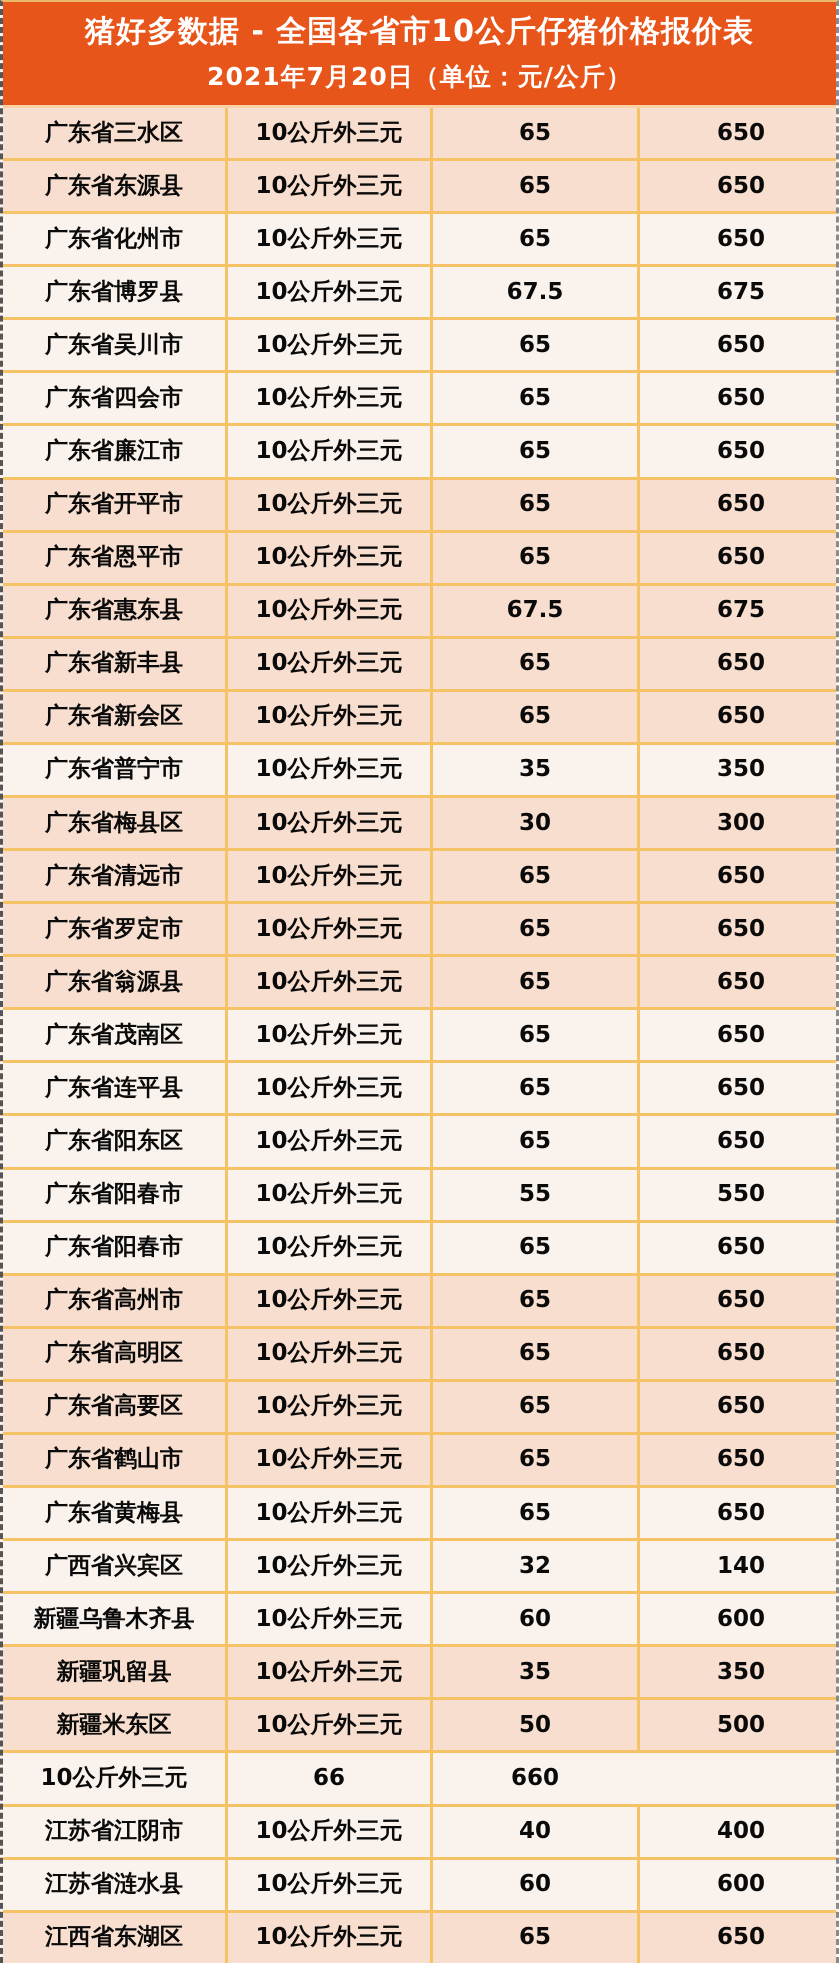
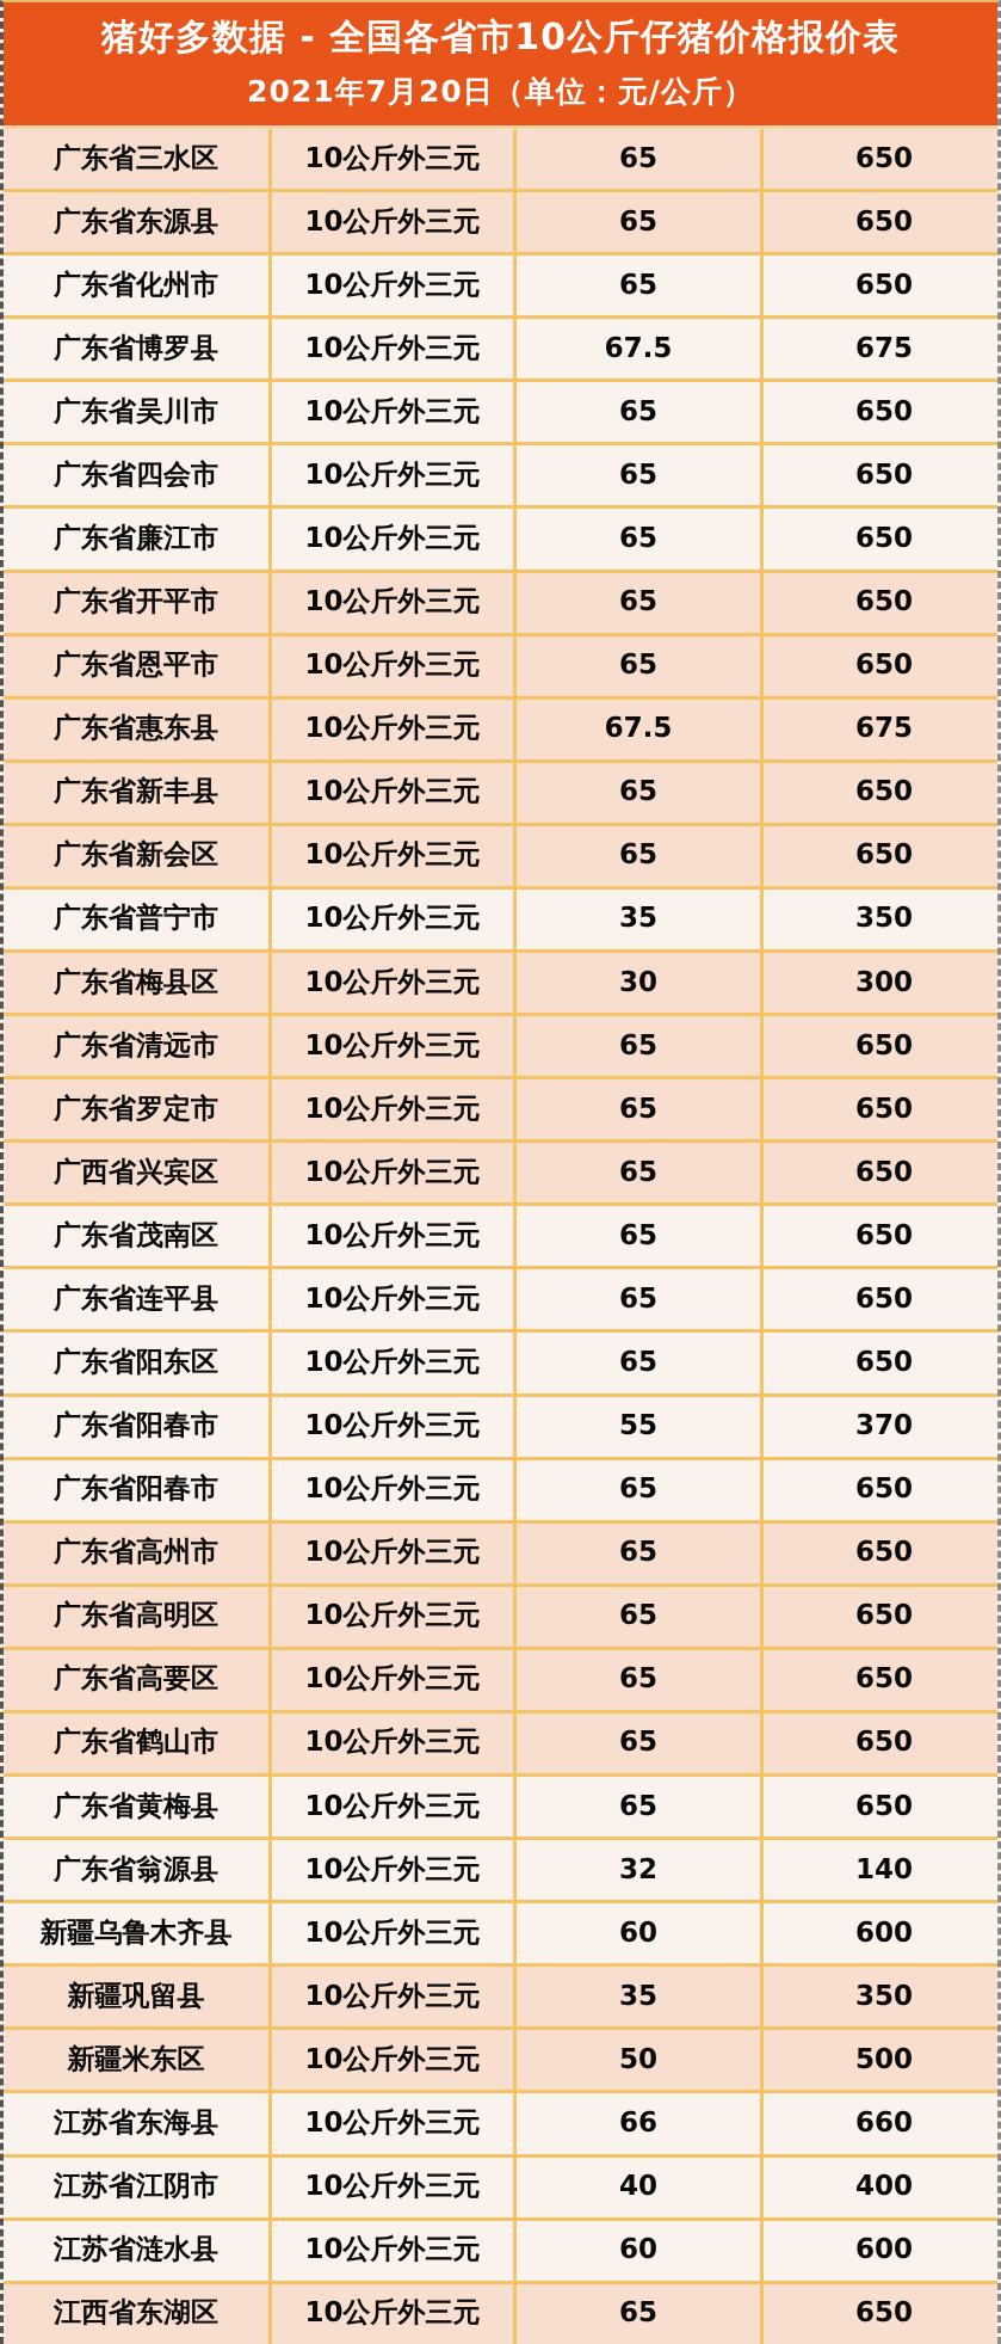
  猪好多数据 - 全国各省市10公斤仔猪价格报价表
  2021年7月20日（单位：元/公斤）
  广东省三水区
  10公斤外三元
  65
  650
  广东省东源县
  10公斤外三元
  65
  650
  广东省化州市
  10公斤外三元
  65
  650
  广东省博罗县
  10公斤外三元
  67.5
  675
  广东省吴川市
  10公斤外三元
  65
  650
  广东省四会市
  10公斤外三元
  65
  650
  广东省廉江市
  10公斤外三元
  65
  650
  广东省开平市
  10公斤外三元
  65
  650
  广东省恩平市
  10公斤外三元
  65
  650
  广东省惠东县
  10公斤外三元
  67.5
  675
  广东省新丰县
  10公斤外三元
  65
  650
  广东省新会区
  10公斤外三元
  65
  650
  广东省普宁市
  10公斤外三元
  35
  350
  广东省梅县区
  10公斤外三元
  30
  300
  广东省清远市
  10公斤外三元
  65
  650
  广东省罗定市
  10公斤外三元
  65
  650
- 广东省翁源县
+ 广西省兴宾区
  10公斤外三元
  65
  650
  广东省茂南区
  10公斤外三元
  65
  650
  广东省连平县
  10公斤外三元
  65
  650
  广东省阳东区
  10公斤外三元
  65
  650
  广东省阳春市
  10公斤外三元
  55
- 550
+ 370
  广东省阳春市
  10公斤外三元
  65
  650
  广东省高州市
  10公斤外三元
  65
  650
  广东省高明区
  10公斤外三元
  65
  650
  广东省高要区
  10公斤外三元
  65
  650
  广东省鹤山市
  10公斤外三元
  65
  650
  广东省黄梅县
  10公斤外三元
  65
  650
- 广西省兴宾区
+ 广东省翁源县
  10公斤外三元
  32
  140
  新疆乌鲁木齐县
  10公斤外三元
  60
  600
  新疆巩留县
  10公斤外三元
  35
  350
  新疆米东区
  10公斤外三元
  50
  500
+ 江苏省东海县
  10公斤外三元
  66
  660
  江苏省江阴市
  10公斤外三元
  40
  400
  江苏省涟水县
  10公斤外三元
  60
  600
  江西省东湖区
  10公斤外三元
  65
  650
